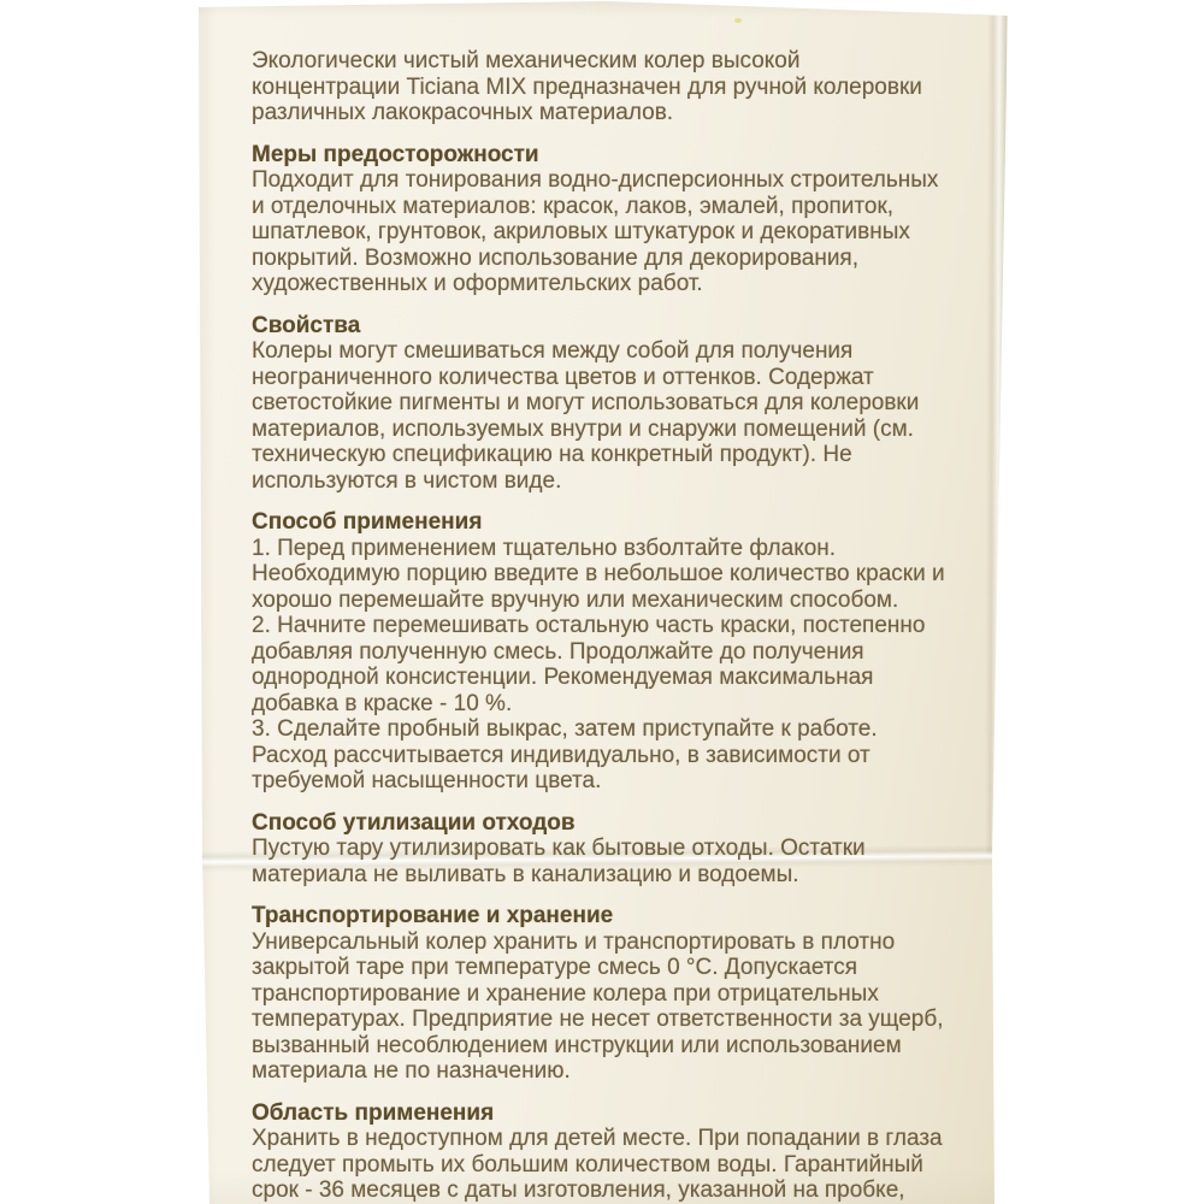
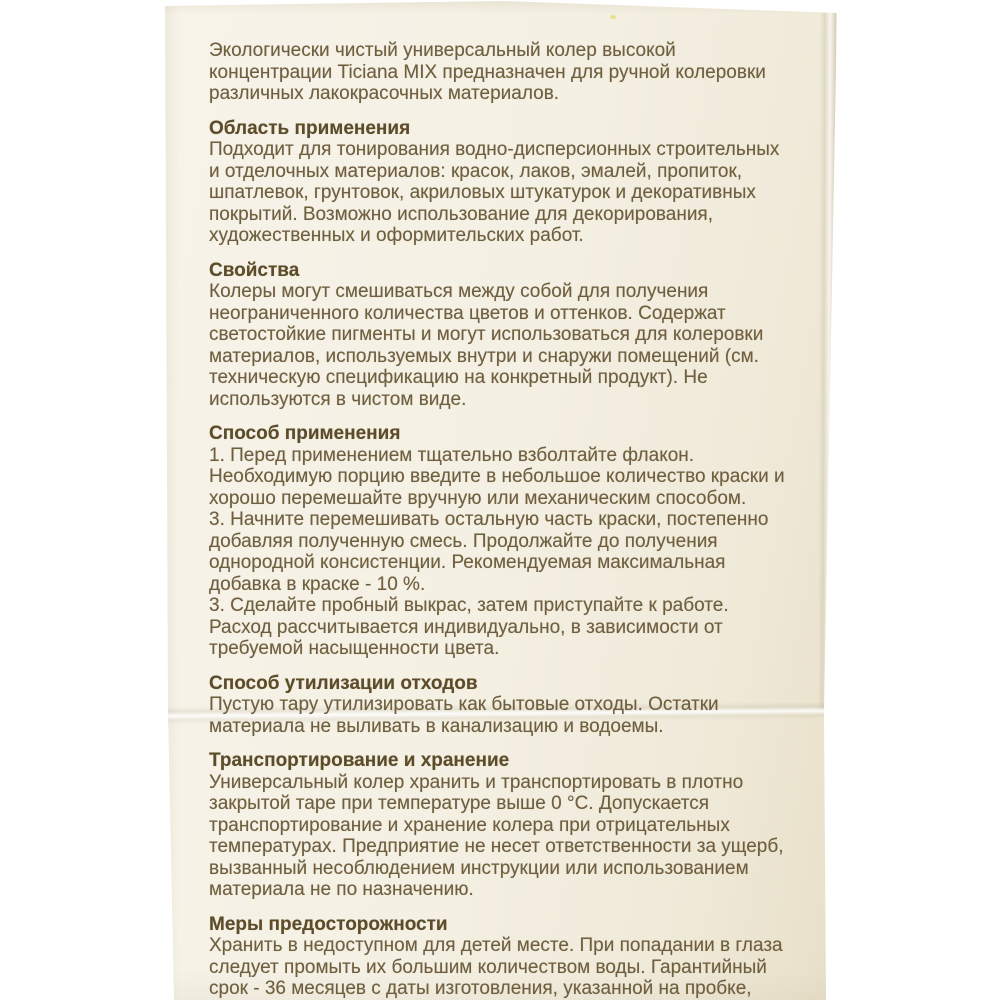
- Экологически чистый механическим колер высокой концентрации Ticiana MIX предназначен для ручной колеровки различных лакокрасочных материалов.
+ Экологически чистый универсальный колер высокой концентрации Ticiana MIX предназначен для ручной колеровки различных лакокрасочных материалов.
- Меры предосторожности
+ Область применения
  Подходит для тонирования водно-дисперсионных строительных и отделочных материалов: красок, лаков, эмалей, пропиток, шпатлевок, грунтовок, акриловых штукатурок и декоративных покрытий. Возможно использование для декорирования, художественных и оформительских работ.
  Свойства
  Колеры могут смешиваться между собой для получения неограниченного количества цветов и оттенков. Содержат светостойкие пигменты и могут использоваться для колеровки материалов, используемых внутри и снаружи помещений (см. техническую спецификацию на конкретный продукт). Не используются в чистом виде.
  Способ применения
  1. Перед применением тщательно взболтайте флакон. Необходимую порцию введите в небольшое количество краски и хорошо перемешайте вручную или механическим способом.
- 2. Начните перемешивать остальную часть краски, постепенно добавляя полученную смесь. Продолжайте до получения однородной консистенции. Рекомендуемая максимальная добавка в краске - 10 %.
+ 3. Начните перемешивать остальную часть краски, постепенно добавляя полученную смесь. Продолжайте до получения однородной консистенции. Рекомендуемая максимальная добавка в краске - 10 %.
  3. Сделайте пробный выкрас, затем приступайте к работе. Расход рассчитывается индивидуально, в зависимости от требуемой насыщенности цвета.
  Способ утилизации отходов
  Пустую тару утилизировать как бытовые отходы. Остатки материала не выливать в канализацию и водоемы.
  Транспортирование и хранение
- Универсальный колер хранить и транспортировать в плотно закрытой таре при температуре смесь 0 °С. Допускается транспортирование и хранение колера при отрицательных температурах. Предприятие не несет ответственности за ущерб, вызванный несоблюдением инструкции или использованием материала не по назначению.
+ Универсальный колер хранить и транспортировать в плотно закрытой таре при температуре выше 0 °С. Допускается транспортирование и хранение колера при отрицательных температурах. Предприятие не несет ответственности за ущерб, вызванный несоблюдением инструкции или использованием материала не по назначению.
- Область применения
+ Меры предосторожности
  Хранить в недоступном для детей месте. При попадании в глаза следует промыть их большим количеством воды. Гарантийный срок - 36 месяцев с даты изготовления, указанной на пробке,
